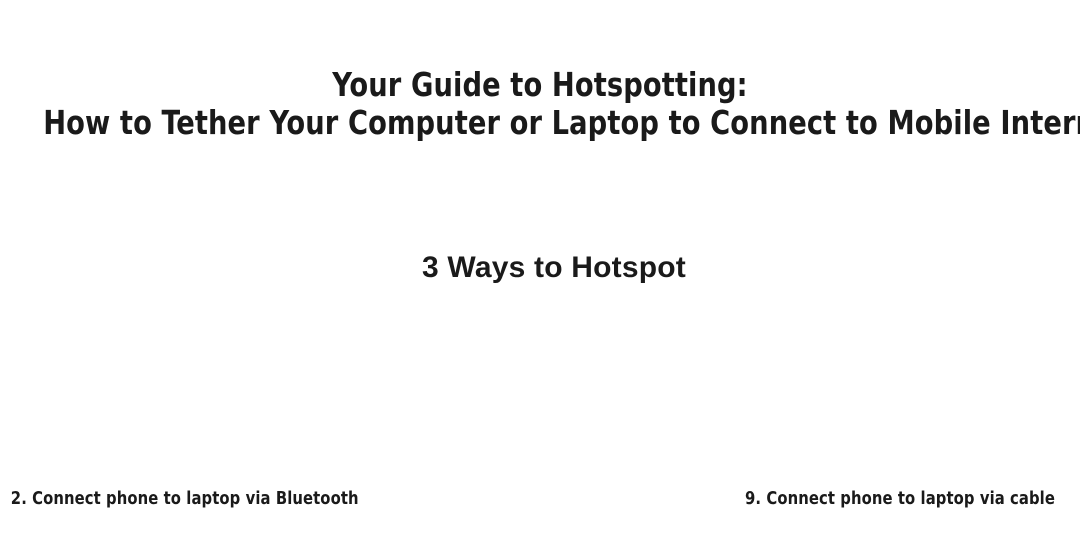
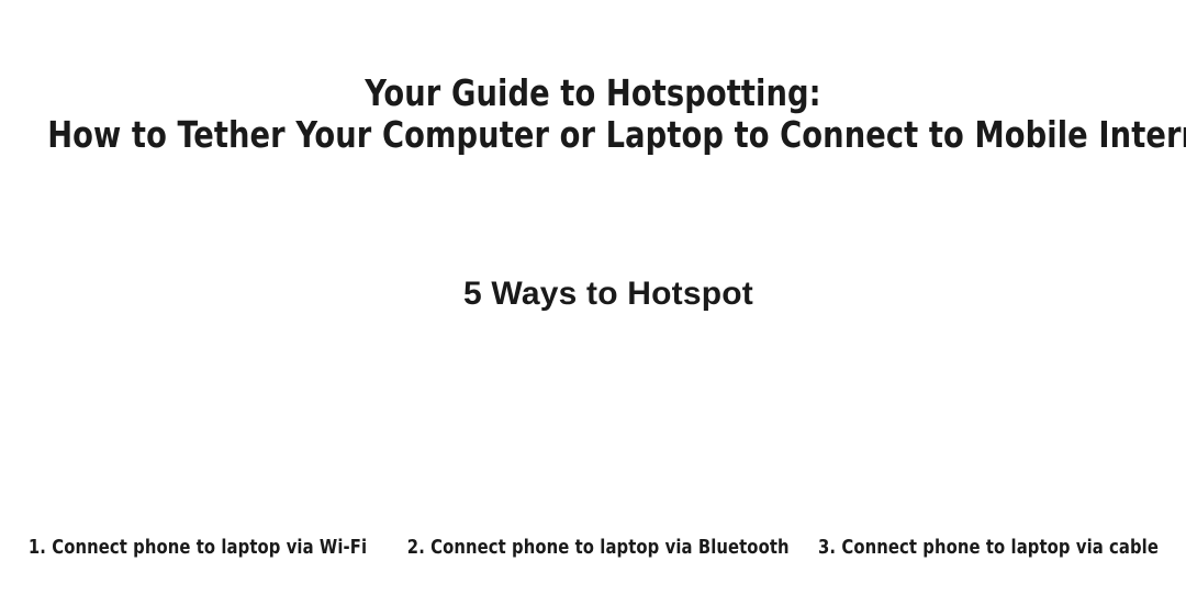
  Your Guide to Hotspotting:
  How to Tether Your Computer or Laptop to Connect to Mobile Inter
- 3 Ways to Hotspot
+ 5 Ways to Hotspot
+ 1. Connect phone to laptop via Wi-Fi
  2. Connect phone to laptop via Bluetooth
- 9. Connect phone to laptop via cable
+ 3. Connect phone to laptop via cable
